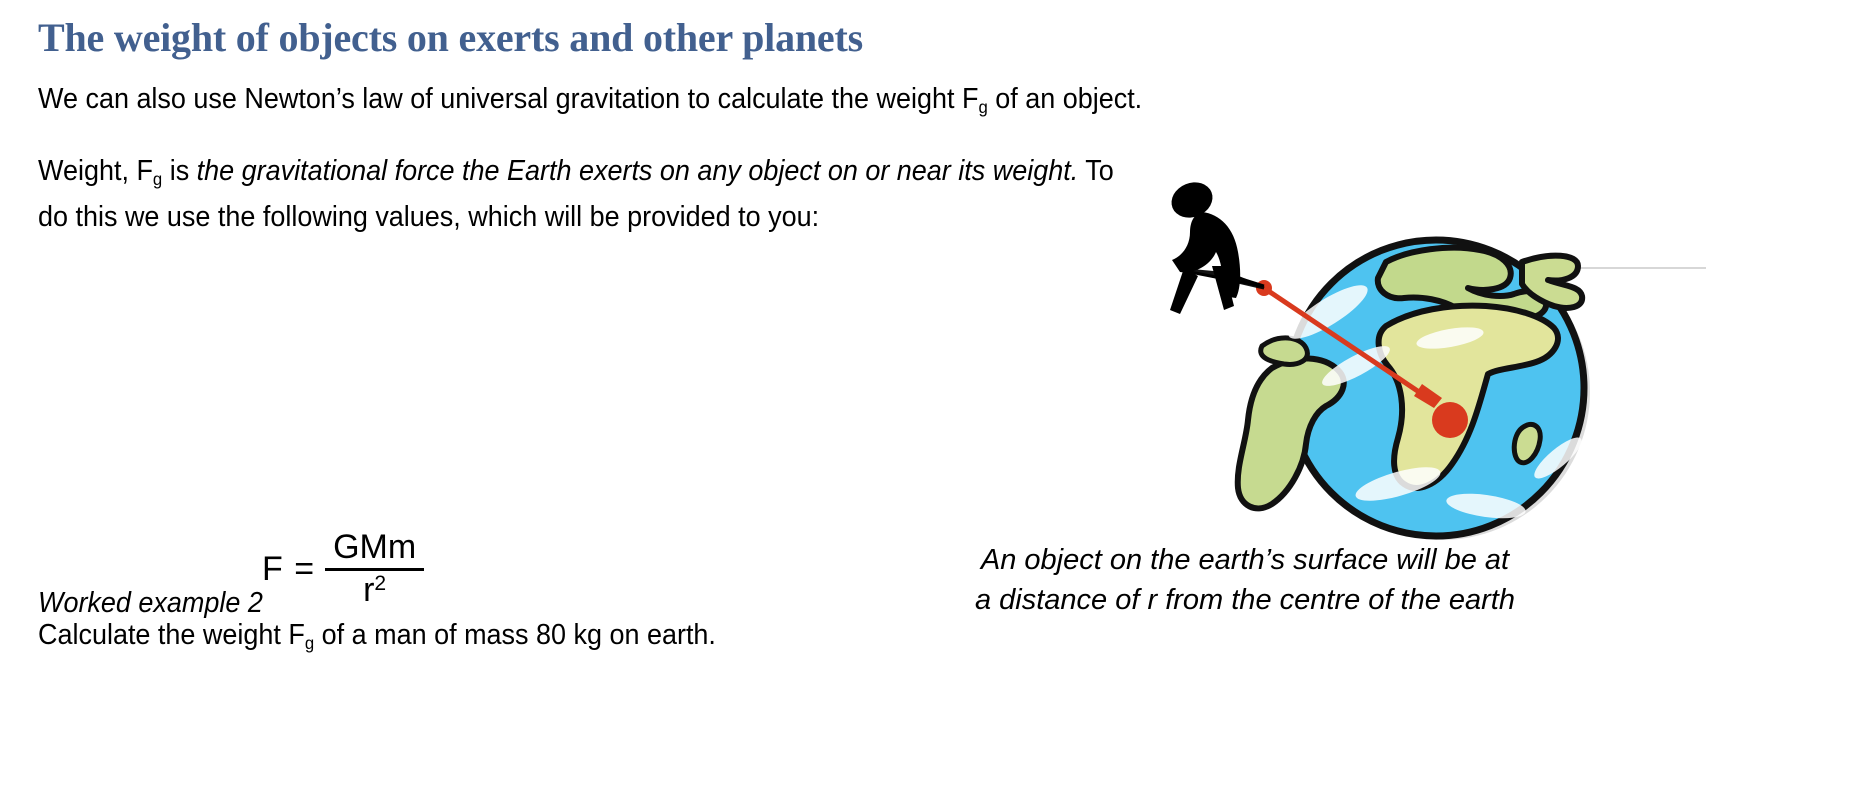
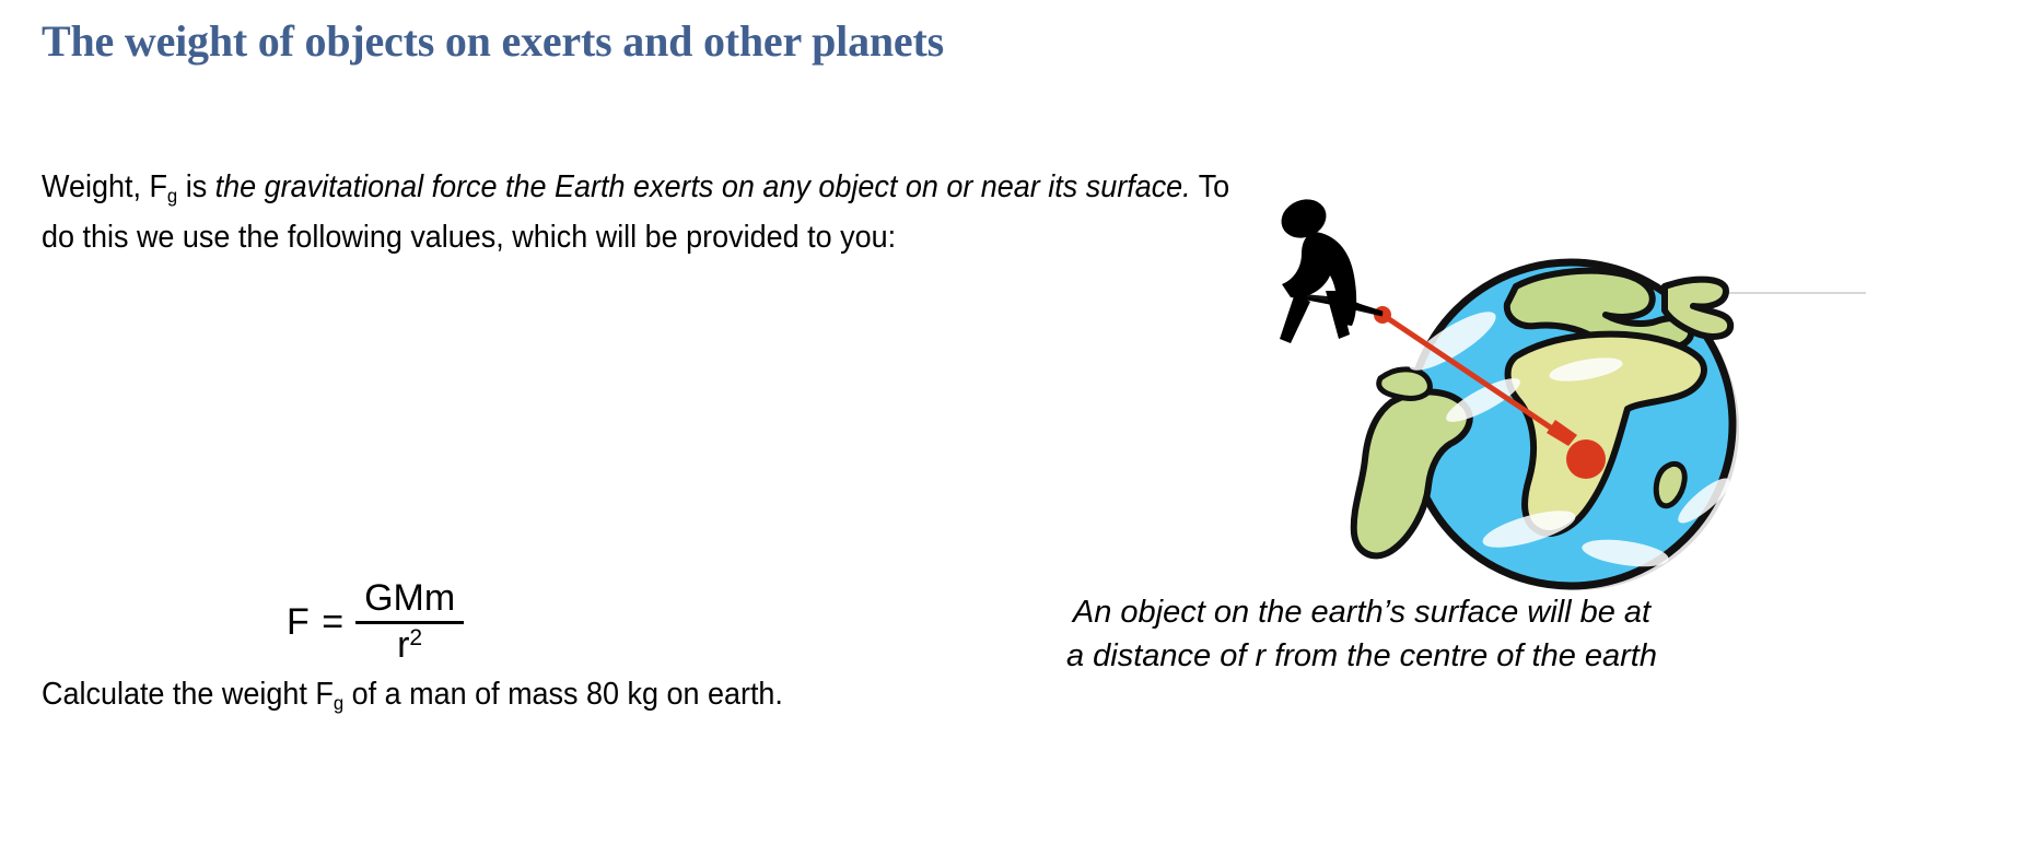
  The weight of objects on exerts and other planets
- We can also use Newton’s law of universal gravitation to calculate the weight Fg of an object.
- Weight, Fg is the gravitational force the Earth exerts on any object on or near its weight. To do this we use the following values, which will be provided to you:
+ Weight, Fg is the gravitational force the Earth exerts on any object on or near its surface. To do this we use the following values, which will be provided to you:
  F =
  GMm
  r2
- Worked example 2
  Calculate the weight Fg of a man of mass 80 kg on earth.
  An object on the earth’s surface will be at
  a distance of r from the centre of the earth
